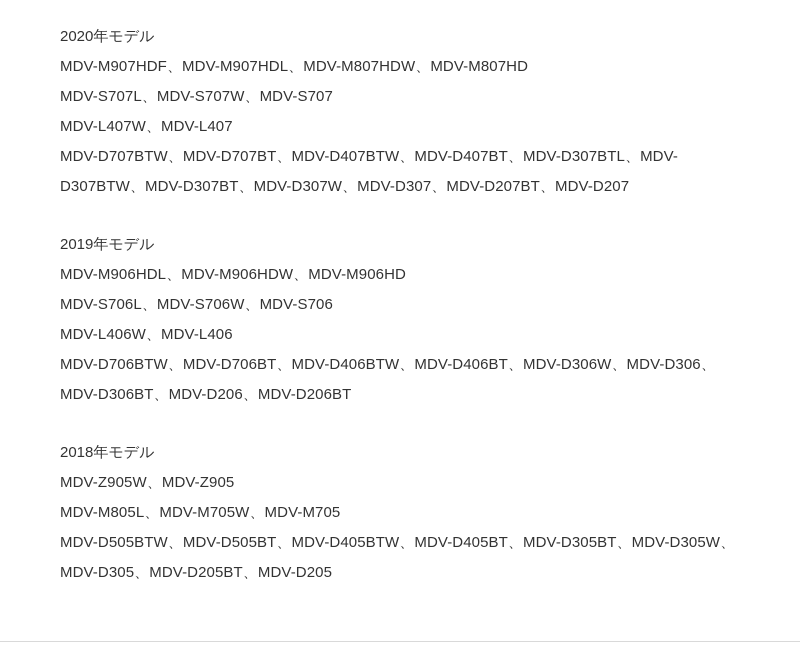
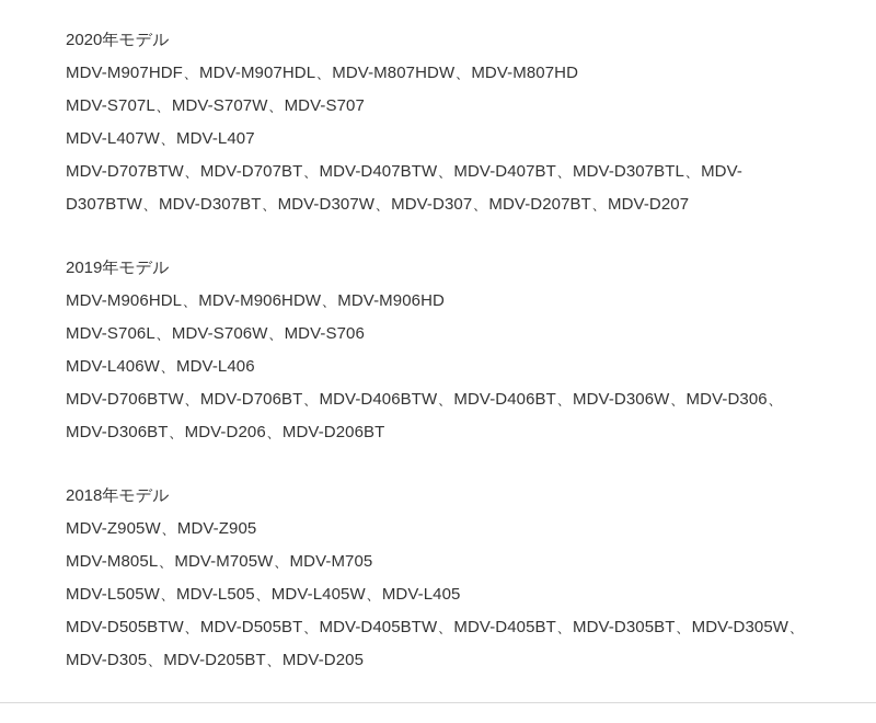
  2020年モデル
  MDV-M907HDF、MDV-M907HDL、MDV-M807HDW、MDV-M807HD
  MDV-S707L、MDV-S707W、MDV-S707
  MDV-L407W、MDV-L407
  MDV-D707BTW、MDV-D707BT、MDV-D407BTW、MDV-D407BT、MDV-D307BTL、MDV-D307BTW、MDV-D307BT、MDV-D307W、MDV-D307、MDV-D207BT、MDV-D207
  2019年モデル
  MDV-M906HDL、MDV-M906HDW、MDV-M906HD
  MDV-S706L、MDV-S706W、MDV-S706
  MDV-L406W、MDV-L406
  MDV-D706BTW、MDV-D706BT、MDV-D406BTW、MDV-D406BT、MDV-D306W、MDV-D306、MDV-D306BT、MDV-D206、MDV-D206BT
  2018年モデル
  MDV-Z905W、MDV-Z905
  MDV-M805L、MDV-M705W、MDV-M705
+ MDV-L505W、MDV-L505、MDV-L405W、MDV-L405
  MDV-D505BTW、MDV-D505BT、MDV-D405BTW、MDV-D405BT、MDV-D305BT、MDV-D305W、MDV-D305、MDV-D205BT、MDV-D205
